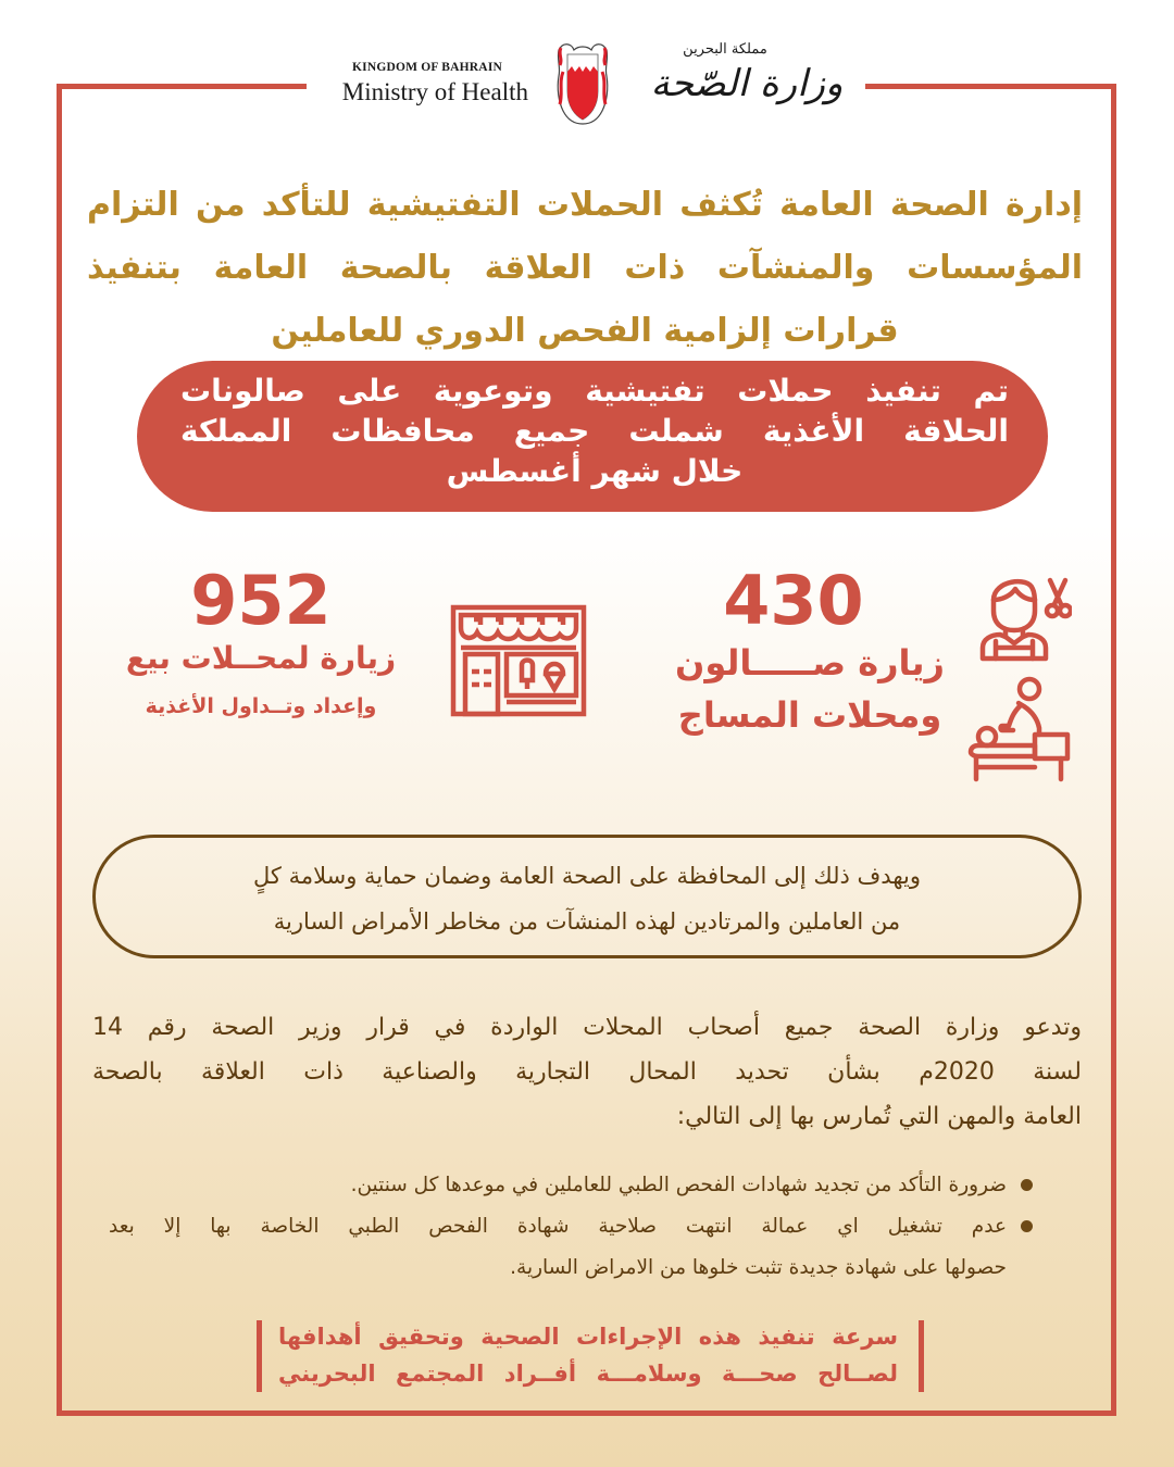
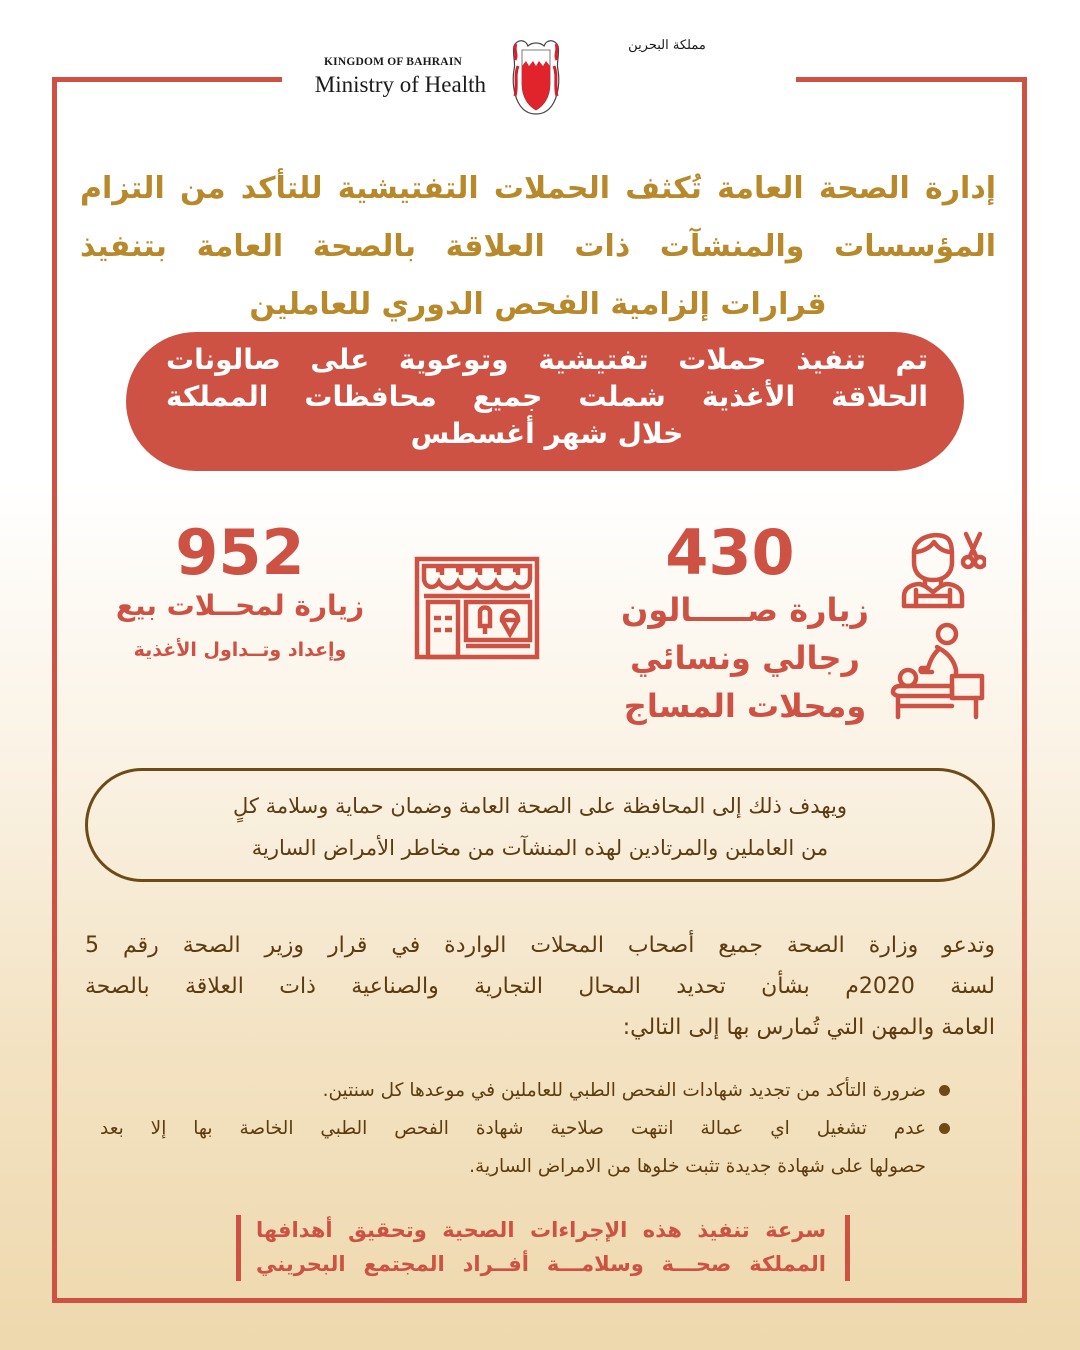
  KINGDOM OF BAHRAIN
  Ministry of Health
  مملكة البحرين
- وزارة الصّحة
  إدارة الصحة العامة تُكثف الحملات التفتيشية للتأكد من التزام
  المؤسسات والمنشآت ذات العلاقة بالصحة العامة بتنفيذ
  قرارات إلزامية الفحص الدوري للعاملين
  تم تنفيذ حملات تفتيشية وتوعوية على صالونات
  الحلاقة الأغذية شملت جميع محافظات المملكة
  خلال شهر أغسطس
  430
  زيارة صـــــالون
+ رجالي ونسائي
  ومحلات المساج
  952
  زيارة لمحــلات بيع
  وإعداد وتــداول الأغذية
  ويهدف ذلك إلى المحافظة على الصحة العامة وضمان حماية وسلامة كلٍ
  من العاملين والمرتادين لهذه المنشآت من مخاطر الأمراض السارية
- وتدعو وزارة الصحة جميع أصحاب المحلات الواردة في قرار وزير الصحة رقم 14
+ وتدعو وزارة الصحة جميع أصحاب المحلات الواردة في قرار وزير الصحة رقم 5
  لسنة 2020م بشأن تحديد المحال التجارية والصناعية ذات العلاقة بالصحة
  العامة والمهن التي تُمارس بها إلى التالي:
  ضرورة التأكد من تجديد شهادات الفحص الطبي للعاملين في موعدها كل سنتين.
  عدم تشغيل اي عمالة انتهت صلاحية شهادة الفحص الطبي الخاصة بها إلا بعد
  حصولها على شهادة جديدة تثبت خلوها من الامراض السارية.
  سرعة تنفيذ هذه الإجراءات الصحية وتحقيق أهدافها
- لصــالح صحـــة وسلامـــة أفــراد المجتمع البحريني
+ المملكة صحـــة وسلامـــة أفــراد المجتمع البحريني
